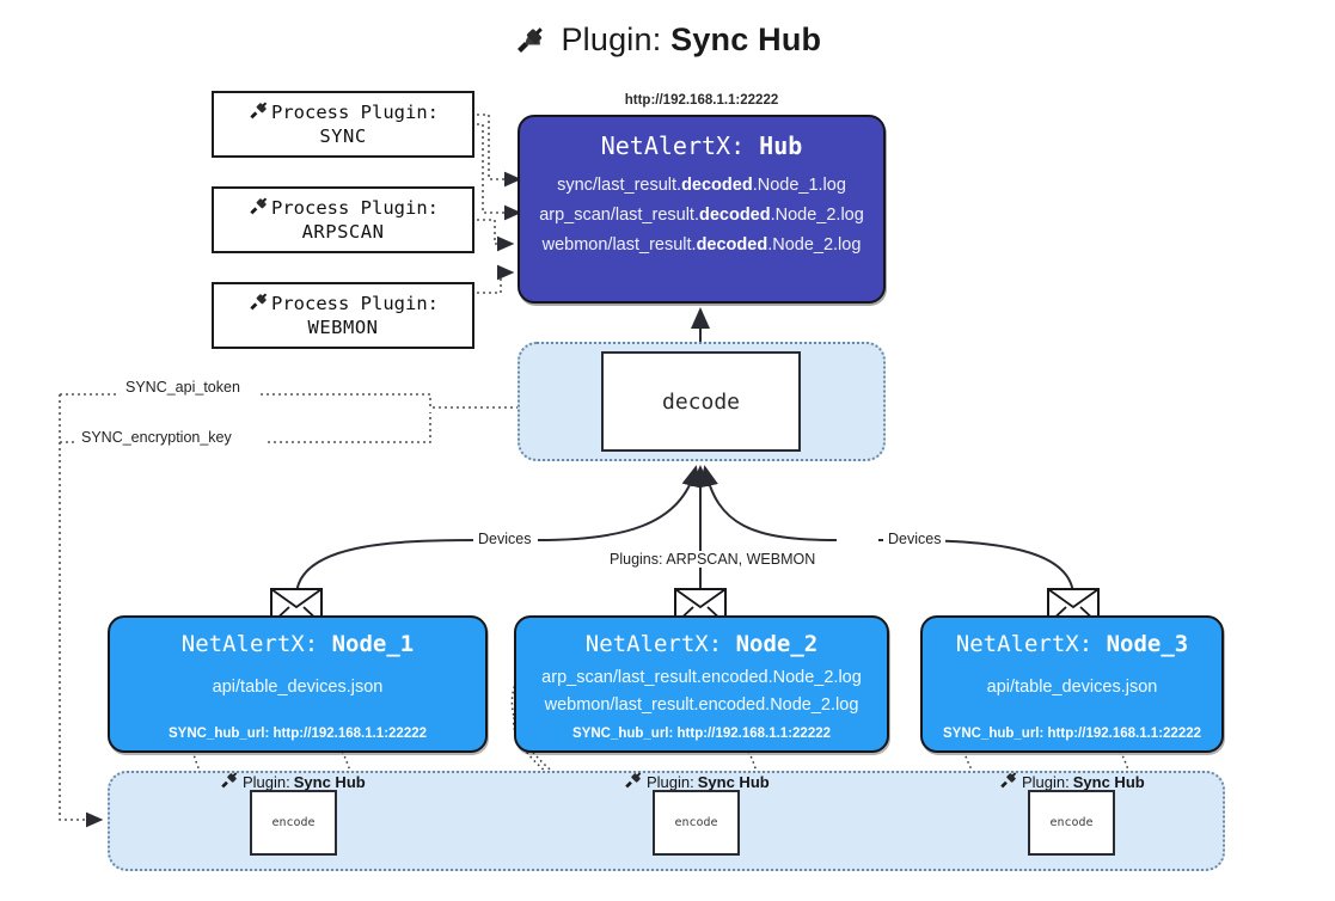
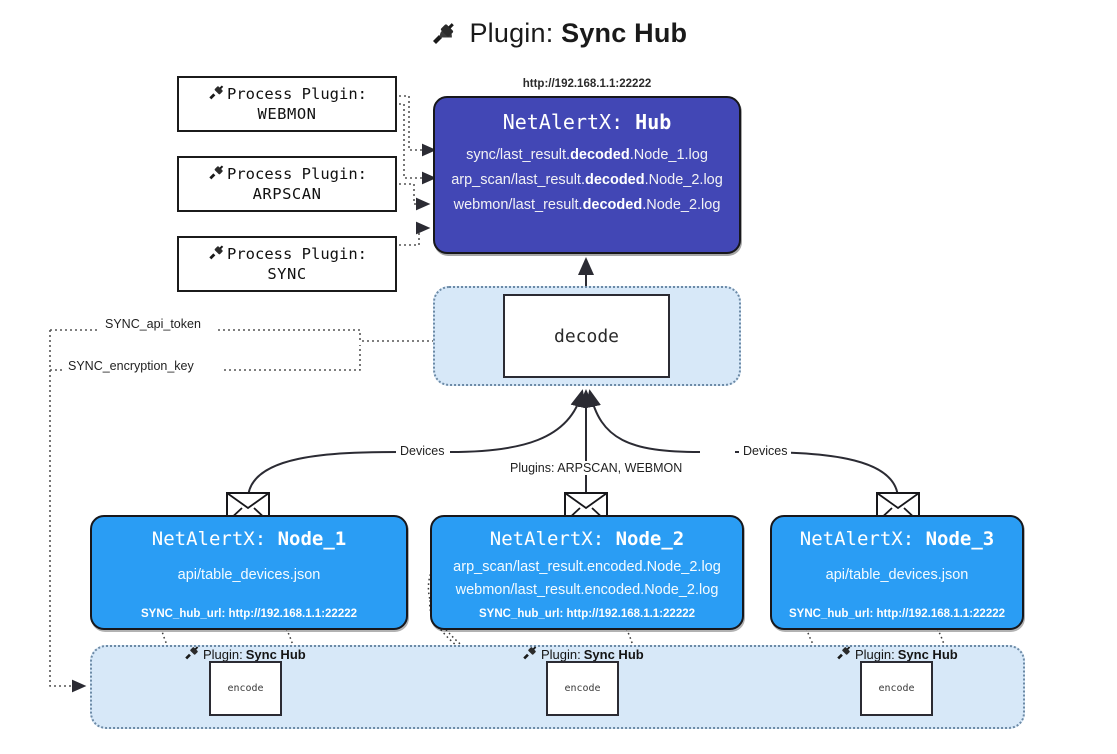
  Plugin: Sync Hub
  Process Plugin:
- SYNC
+ WEBMON
  Process Plugin:
  ARPSCAN
  Process Plugin:
- WEBMON
+ SYNC
  http://192.168.1.1:22222
  NetAlertX: Hub
  sync/last_result.decoded.Node_1.log
  arp_scan/last_result.decoded.Node_2.log
  webmon/last_result.decoded.Node_2.log
  decode
  SYNC_api_token
  SYNC_encryption_key
  Devices
  Devices
  Plugins: ARPSCAN, WEBMON
  NetAlertX: Node_1
  api/table_devices.json
  SYNC_hub_url: http://192.168.1.1:22222
  NetAlertX: Node_2
  arp_scan/last_result.encoded.Node_2.log
  webmon/last_result.encoded.Node_2.log
  SYNC_hub_url: http://192.168.1.1:22222
  NetAlertX: Node_3
  api/table_devices.json
  SYNC_hub_url: http://192.168.1.1:22222
  Plugin:
  Sync Hub
  encode
  Plugin:
  Sync Hub
  encode
  Plugin:
  Sync Hub
  encode
